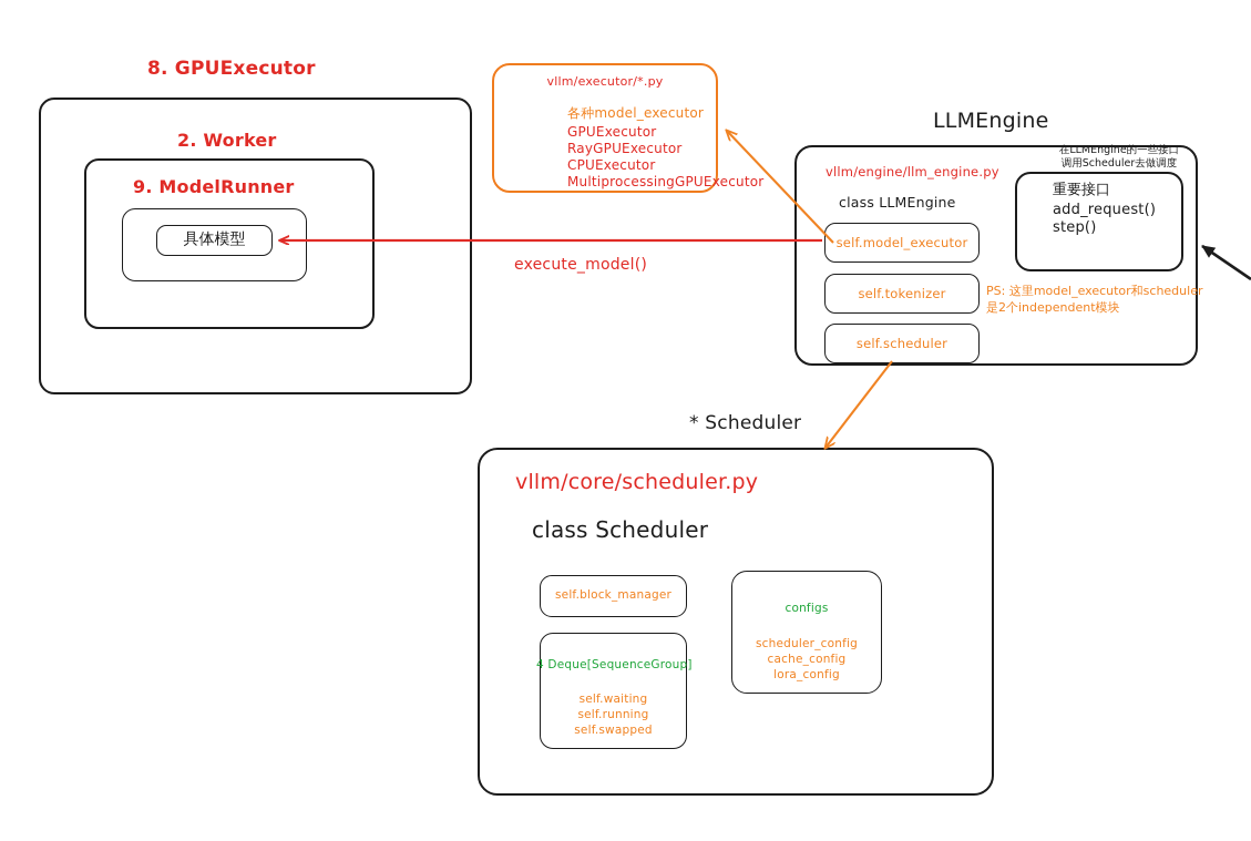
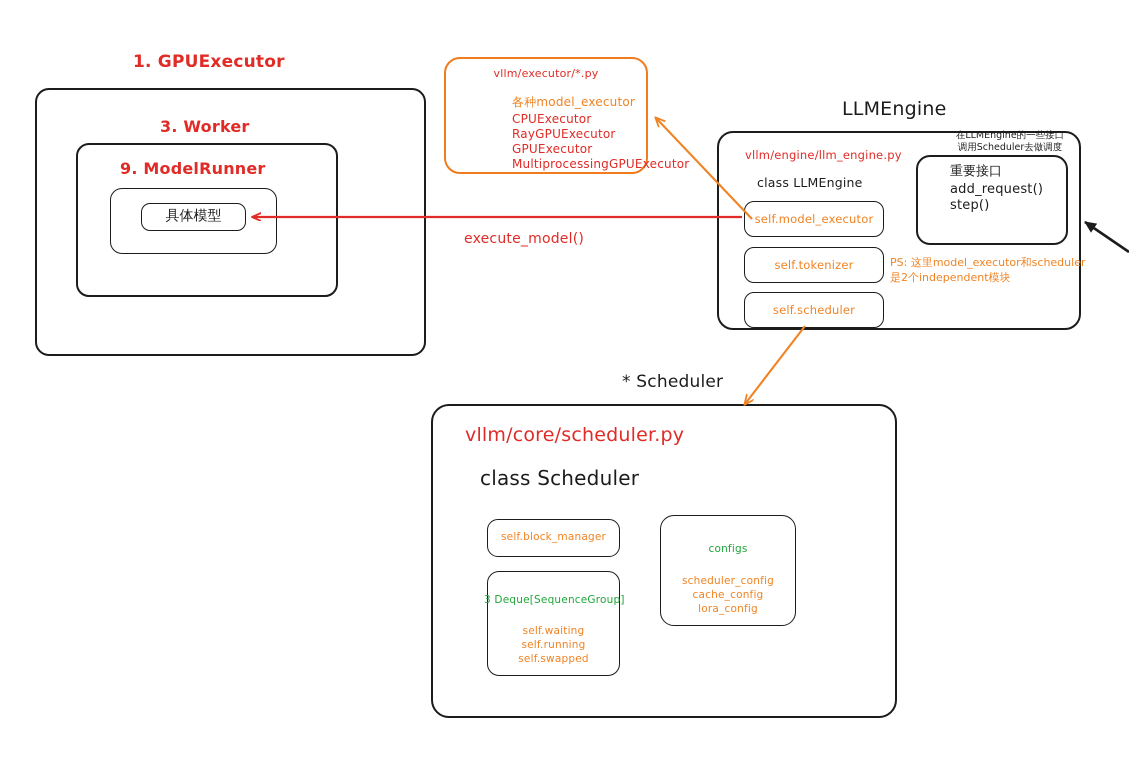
- 8. GPUExecutor
+ 1. GPUExecutor
- 2. Worker
+ 3. Worker
  9. ModelRunner
  具体模型
  vllm/executor/*.py
  各种model_executor
- GPUExecutor
+ CPUExecutor
  RayGPUExecutor
- CPUExecutor
+ GPUExecutor
  MultiprocessingGPUExecutor
  LLMEngine
  vllm/engine/llm_engine.py
  class LLMEngine
  self.model_executor
  self.tokenizer
  self.scheduler
  在LLMEngine的一些接口
  调用Scheduler去做调度
  重要接口
  add_request()
  step()
  PS: 这里model_executor和scheduler
  是2个independent模块
  * Scheduler
  vllm/core/scheduler.py
  class Scheduler
  self.block_manager
- 4 Deque[SequenceGroup]
+ 3 Deque[SequenceGroup]
  self.waiting
  self.running
  self.swapped
  configs
  scheduler_config
  cache_config
  lora_config
  execute_model()
